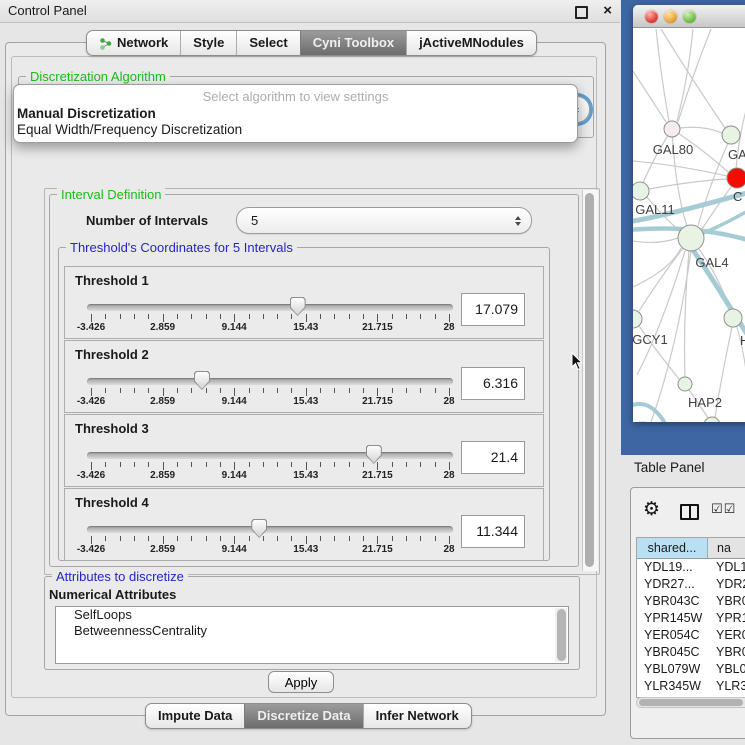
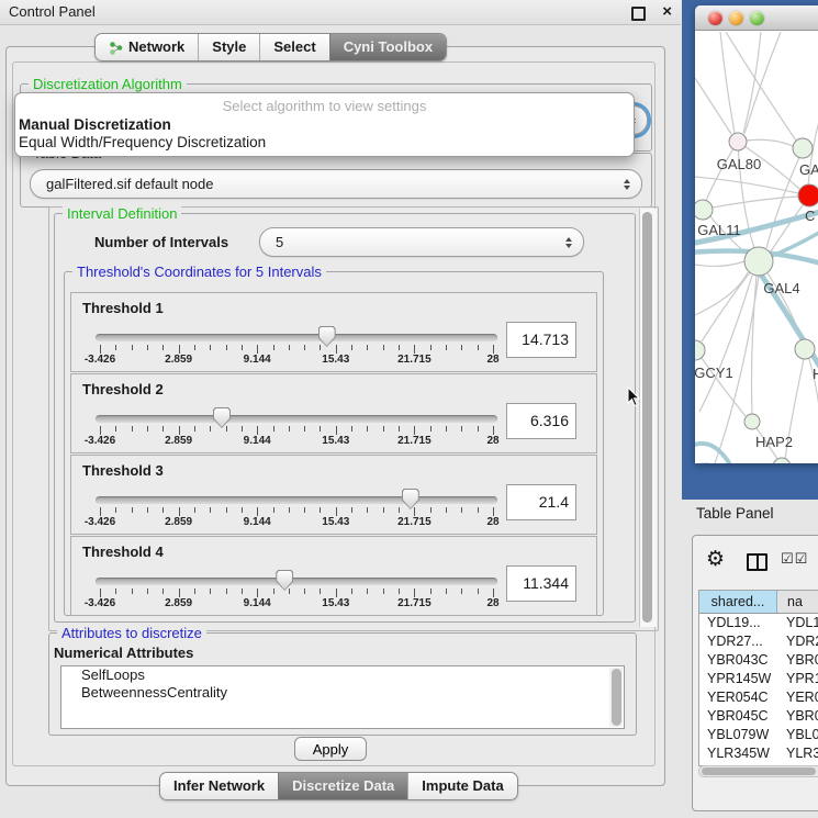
  Control Panel
  ×
  Network
  Style
  Select
  Cyni Toolbox
- jActiveMNodules
  Discretization Algorithm
  Select algorithm to view settings
  Manual Discretization
  Equal Width/Frequency Discretization
+ galFiltered.sif default node
  Interval Definition
  Number of Intervals
  5
  Threshold's Coordinates for 5 Intervals
  Threshold 1
  -3.426
  2.859
  9.144
  15.43
  21.715
  28
- 17.079
+ 14.713
  Threshold 2
  -3.426
  2.859
  9.144
  15.43
  21.715
  28
  6.316
  Threshold 3
  -3.426
  2.859
  9.144
  15.43
  21.715
  28
  21.4
  Threshold 4
  -3.426
  2.859
  9.144
  15.43
  21.715
  28
  11.344
  Attributes to discretize
  Numerical Attributes
  SelfLoops
  BetweennessCentrality
  Apply
- Impute Data
+ Infer Network
  Discretize Data
- Infer Network
+ Impute Data
  GAL80
  GA
  C
  GAL11
  GAL4
  GCY1
  HAP2
  Table Panel
  ⚙
  ☑☑
  shared...
  na
  YDL19...
  YDL1
  YDR27...
  YDR
  YBR043C
  YBR
  YPR145W
  YPR
  YER054C
  YER
  YBR045C
  YBR
  YBL079W
  YBL0
  YLR345W
  YLR3
